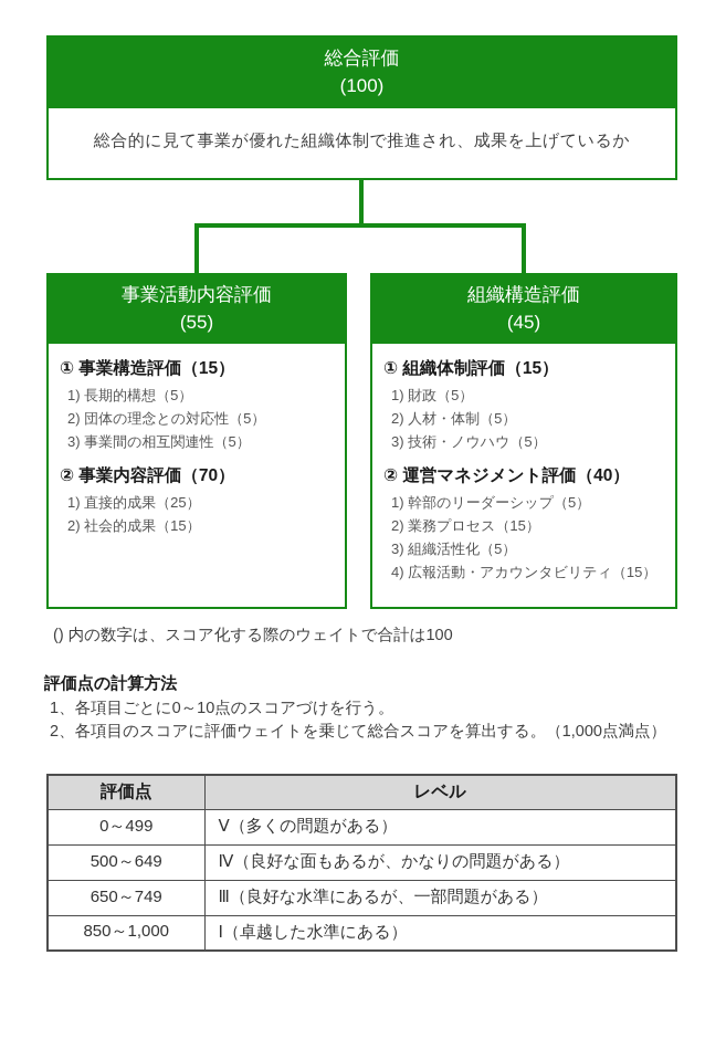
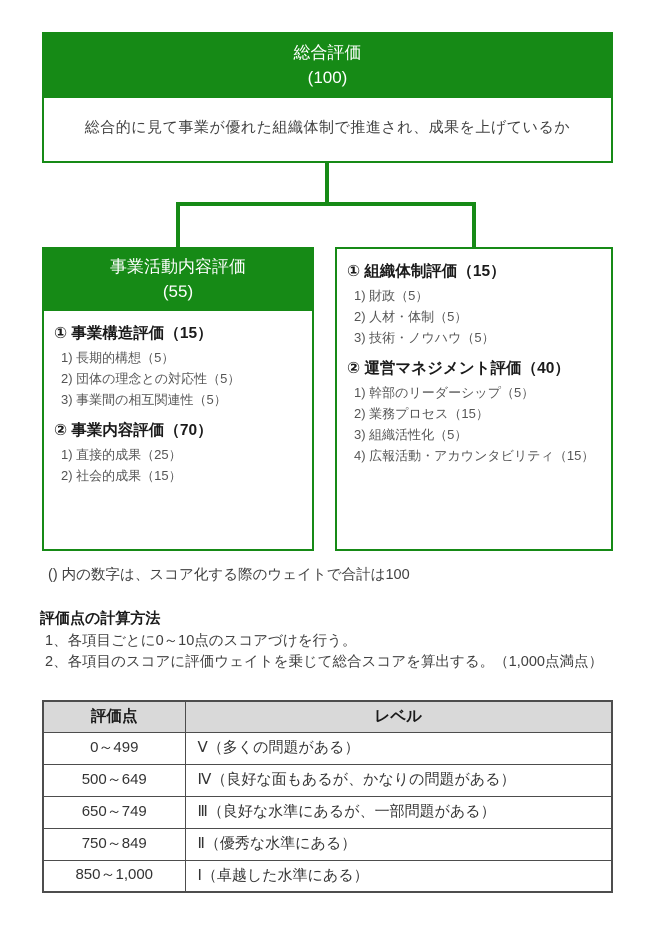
  総合評価
  (100)
  総合的に見て事業が優れた組織体制で推進され、成果を上げているか
  事業活動内容評価
  (55)
  ① 事業構造評価（15）
  1) 長期的構想（5）
  2) 団体の理念との対応性（5）
  3) 事業間の相互関連性（5）
  ② 事業内容評価（70）
  1) 直接的成果（25）
  2) 社会的成果（15）
- 組織構造評価
- (45)
  ① 組織体制評価（15）
  1) 財政（5）
  2) 人材・体制（5）
  3) 技術・ノウハウ（5）
  ② 運営マネジメント評価（40）
  1) 幹部のリーダーシップ（5）
  2) 業務プロセス（15）
  3) 組織活性化（5）
  4) 広報活動・アカウンタビリティ（15）
  () 内の数字は、スコア化する際のウェイトで合計は100
  評価点の計算方法
  1、各項目ごとに0～10点のスコアづけを行う。
  2、各項目のスコアに評価ウェイトを乗じて総合スコアを算出する。（1,000点満点）
  評価点	レベル
  0～499	Ⅴ（多くの問題がある）
  500～649	Ⅳ（良好な面もあるが、かなりの問題がある）
  650～749	Ⅲ（良好な水準にあるが、一部問題がある）
+ 750～849	Ⅱ（優秀な水準にある）
  850～1,000	Ⅰ（卓越した水準にある）
